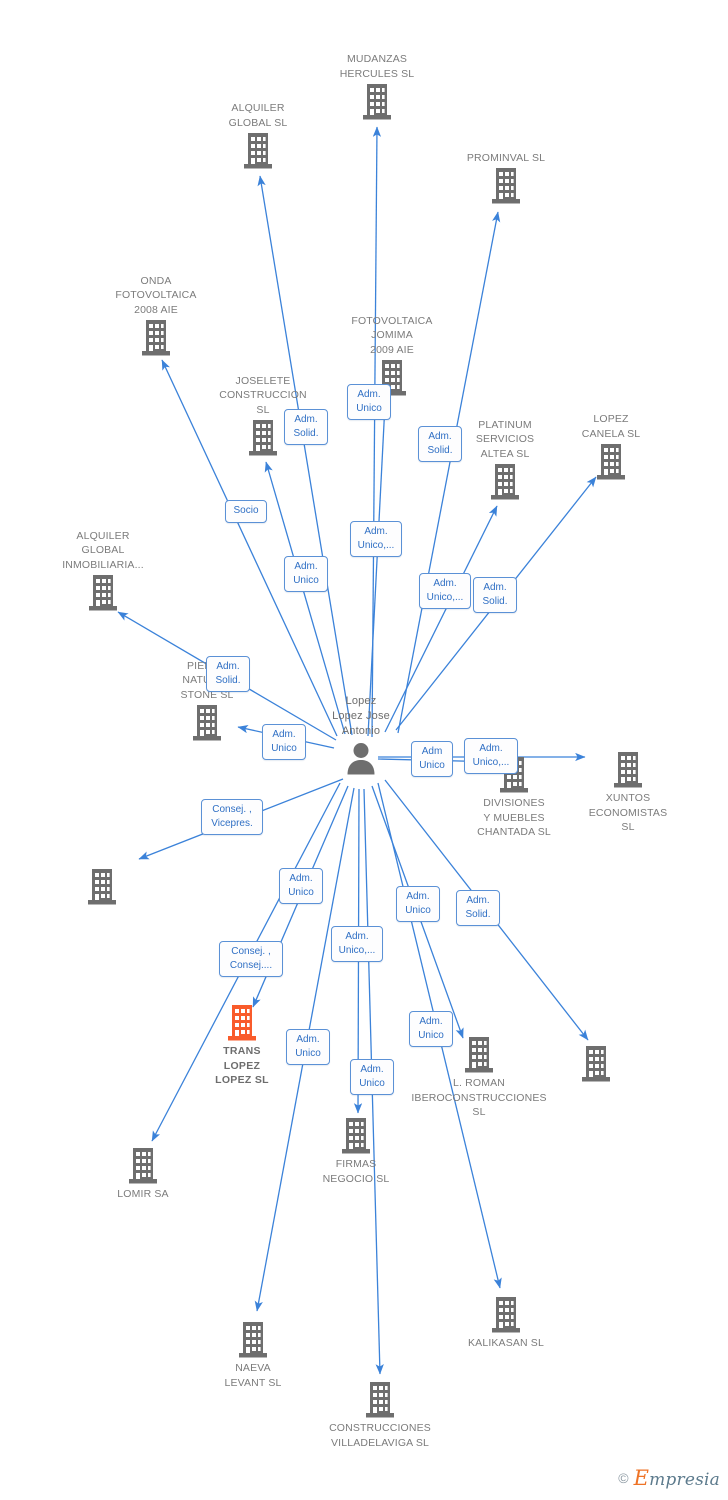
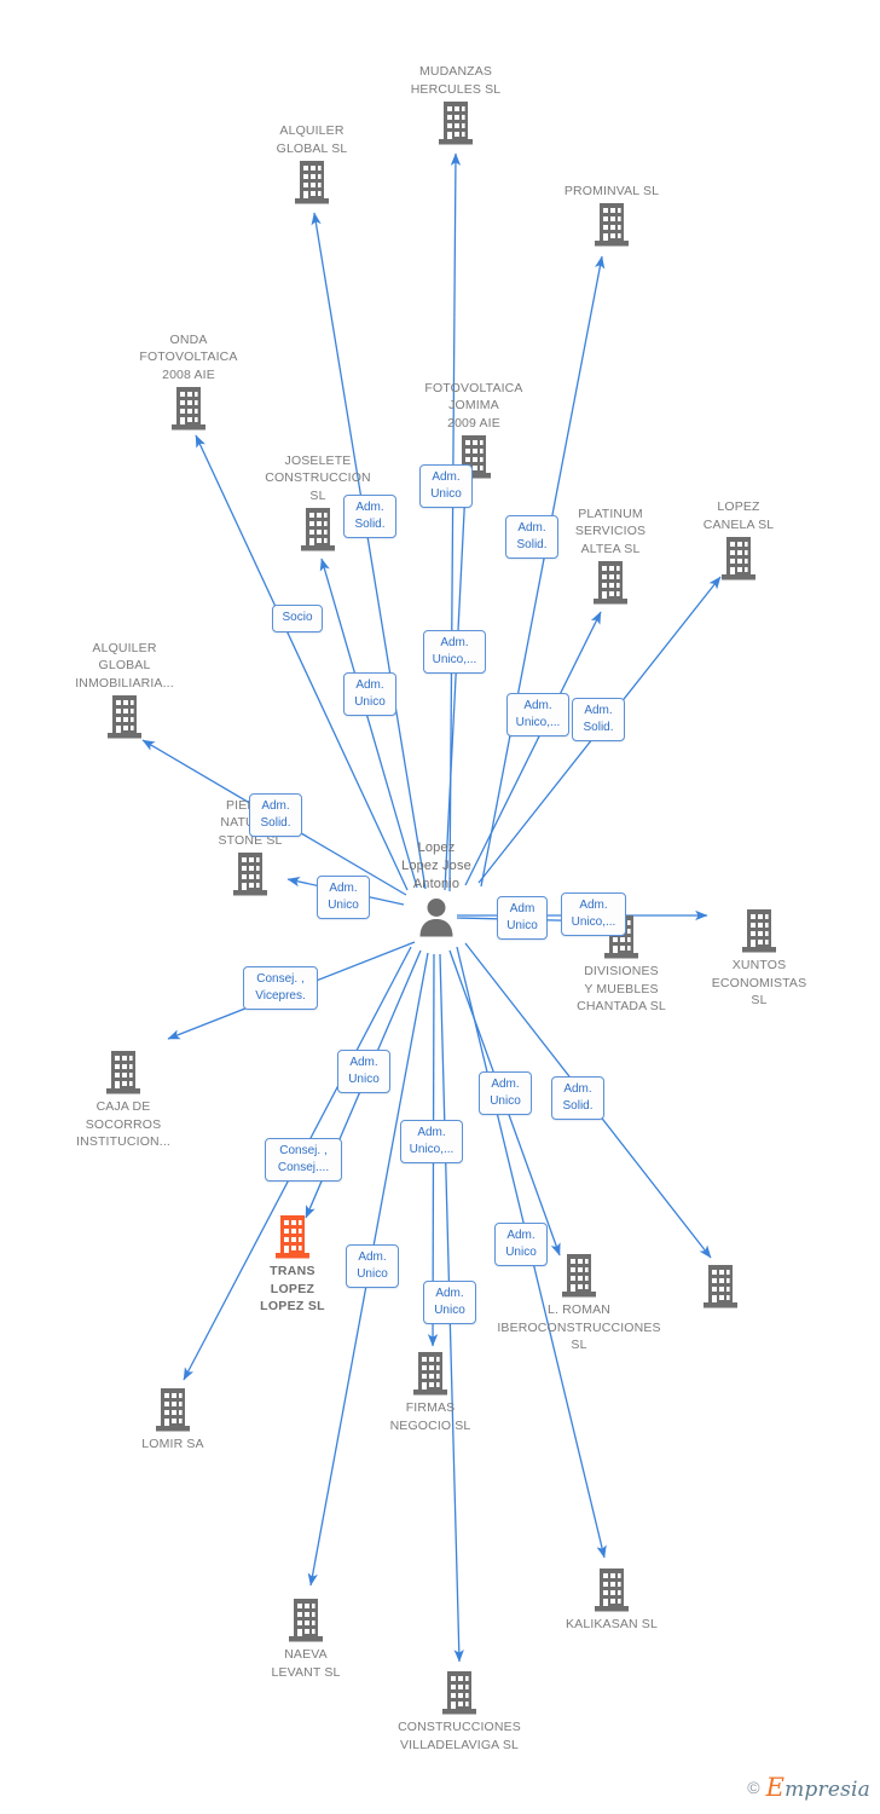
  Lopez
  Lopez Jose
  Antonio
  TRANS
  LOPEZ
  LOPEZ SL
  MUDANZAS
  HERCULES SL
  ALQUILER
  GLOBAL SL
  PROMINVAL SL
  ONDA
  FOTOVOLTAICA
  2008 AIE
  FOTOVOLTAICA
  JOMIMA
  2009 AIE
  JOSELETE
  CONSTRUCCION
  SL
  PLATINUM
  SERVICIOS
  ALTEA SL
  LOPEZ
  CANELA SL
  ALQUILER
  GLOBAL
  INMOBILIARIA...
  STONE SL
  DIVISIONES
  Y MUEBLES
  CHANTADA SL
  XUNTOS
  ECONOMISTAS
  SL
+ CAJA DE
+ SOCORROS
+ INSTITUCION...
  L. ROMAN
  IBEROCONSTRUCCIONES
  SL
  LOMIR SA
  FIRMAS
  NEGOCIO SL
  KALIKASAN SL
  NAEVA
  LEVANT SL
  CONSTRUCCIONES
  VILLADELAVIGA SL
  Socio
  Adm.
  Solid.
  Adm.
  Unico
  Adm.
  Solid.
  Adm.
  Unico,...
  Adm.
  Unico
  Adm.
  Unico,...
  Adm.
  Solid.
  Adm.
  Solid.
  Adm.
  Unico
  Adm
  Unico
  Adm.
  Unico,...
  Consej. ,
  Vicepres.
  Adm.
  Unico
  Adm.
  Unico,...
  Adm.
  Unico
  Adm.
  Solid.
  Consej. ,
  Consej....
  Adm.
  Unico
  Adm.
  Unico
  Adm.
  Unico
  ©
  Empresia
